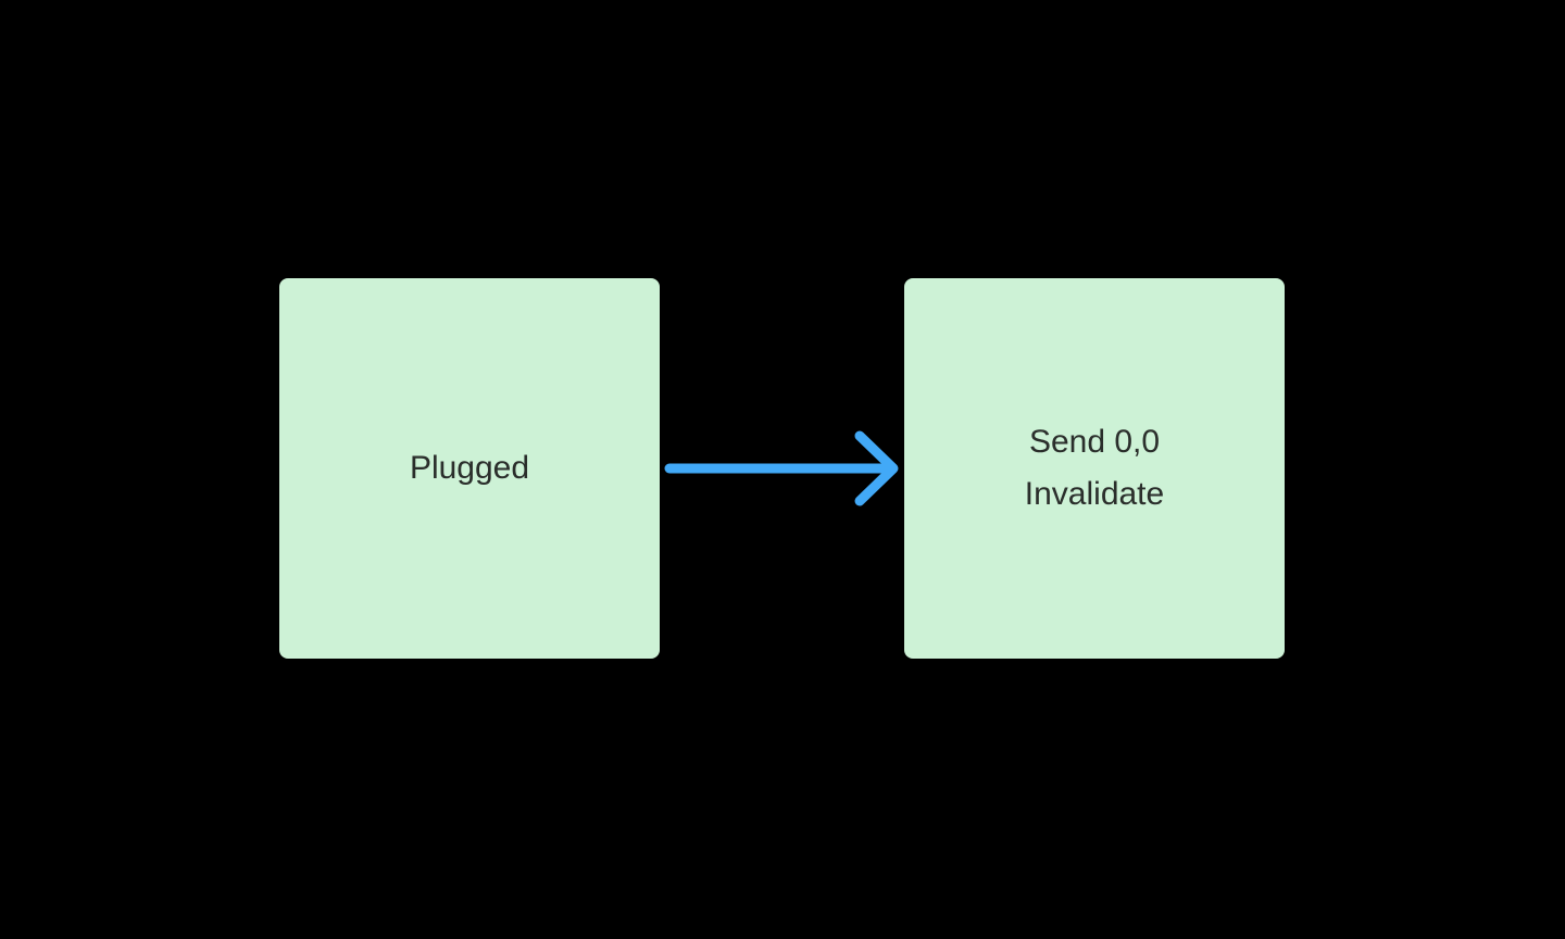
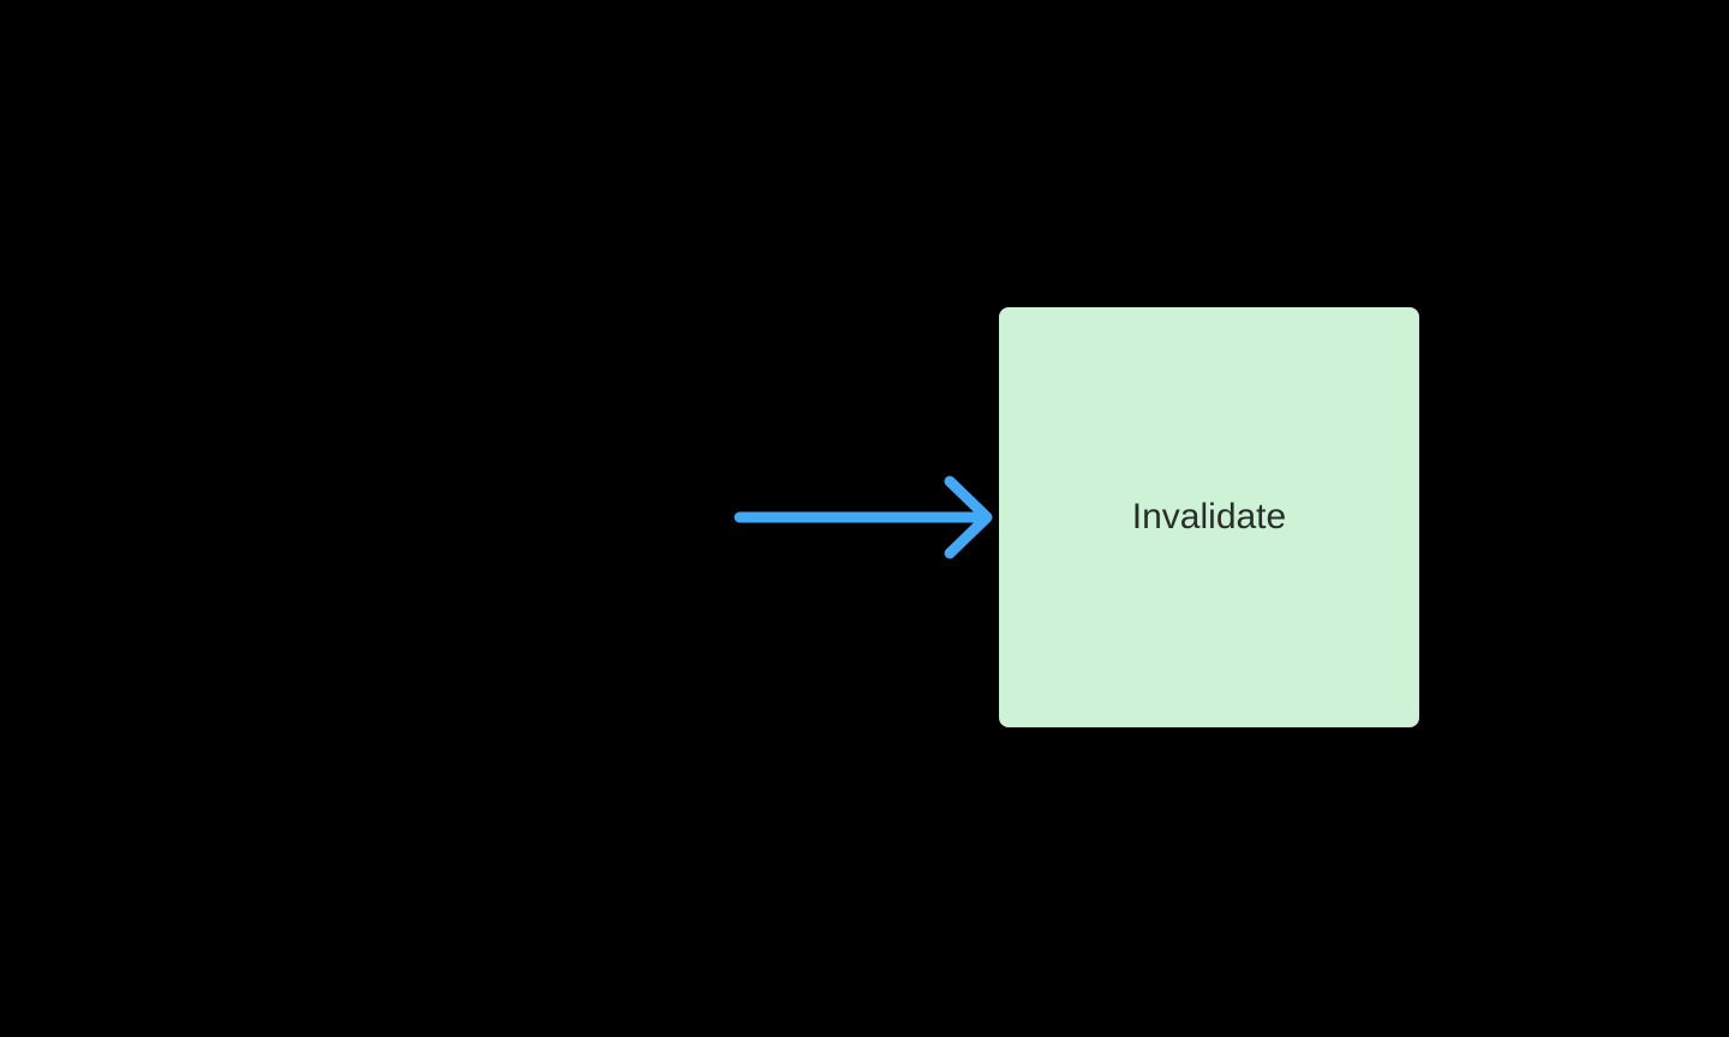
- Plugged
- Send 0,0
  Invalidate
